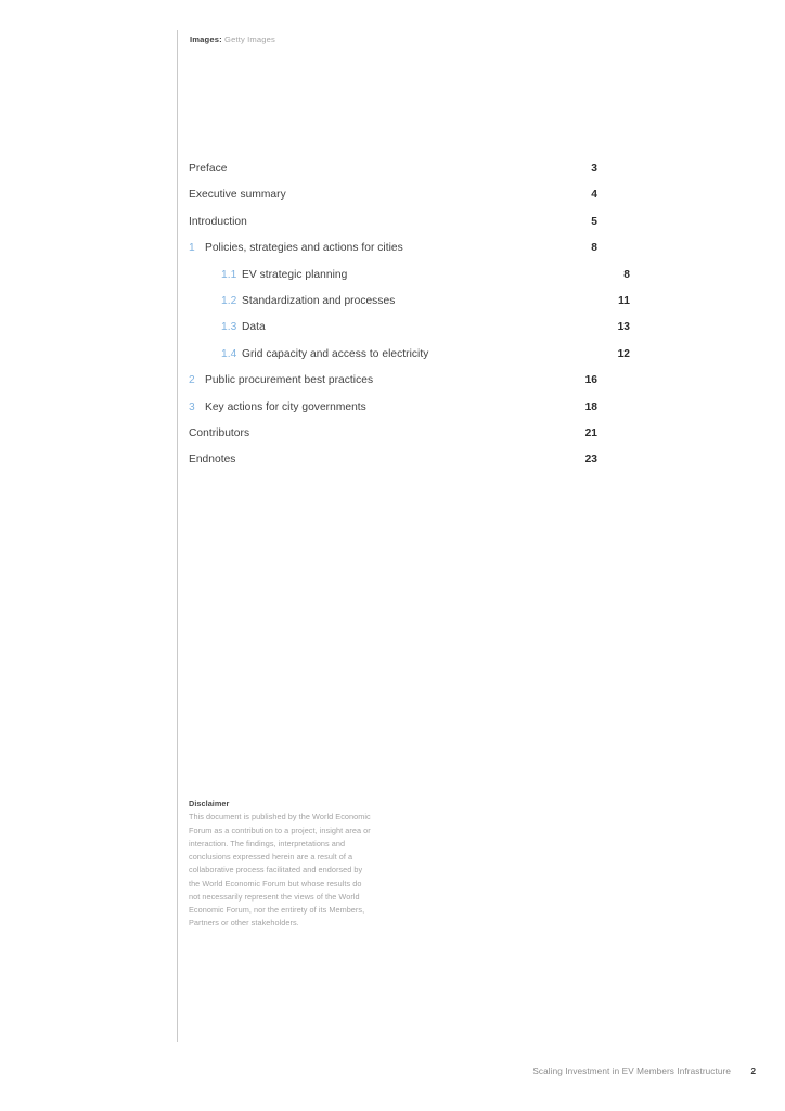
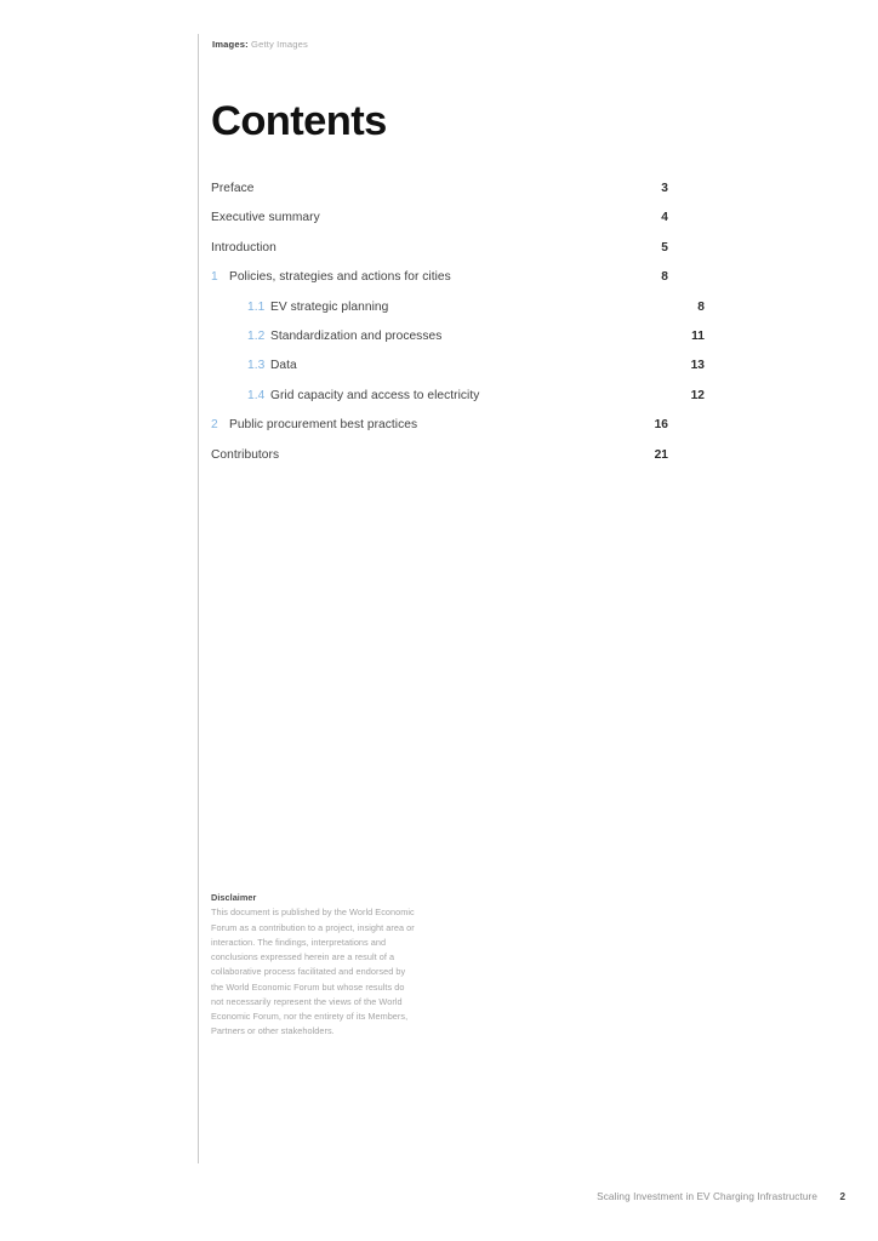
  Images: Getty Images
+ Contents
  Preface
  3
  Executive summary
  4
  Introduction
  5
  1 Policies, strategies and actions for cities
  8
  1.1 EV strategic planning
  8
  1.2 Standardization and processes
  11
  1.3 Data
  13
  1.4 Grid capacity and access to electricity
  12
  2 Public procurement best practices
  16
- 3 Key actions for city governments
- 18
  Contributors
  21
- Endnotes
- 23
  Disclaimer
  This document is published by the World Economic Forum as a contribution to a project, insight area or interaction. The findings, interpretations and conclusions expressed herein are a result of a collaborative process facilitated and endorsed by the World Economic Forum but whose results do not necessarily represent the views of the World Economic Forum, nor the entirety of its Members, Partners or other stakeholders.
- Scaling Investment in EV Members Infrastructure
+ Scaling Investment in EV Charging Infrastructure
  2
